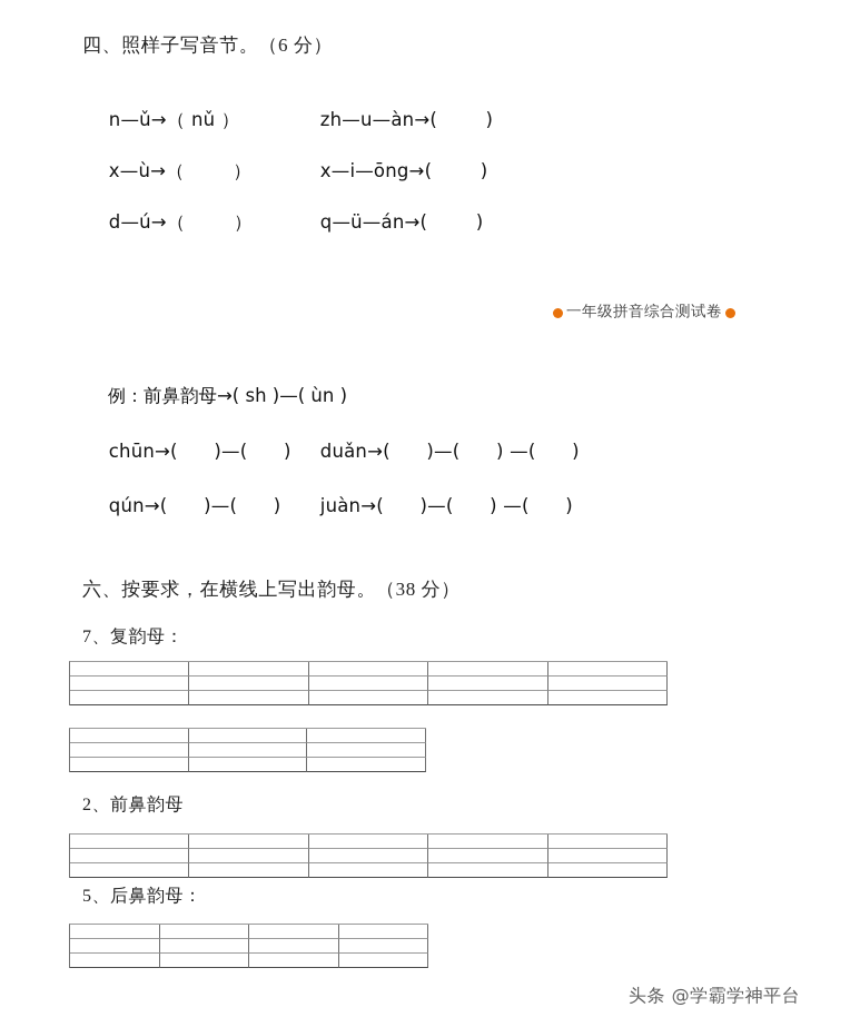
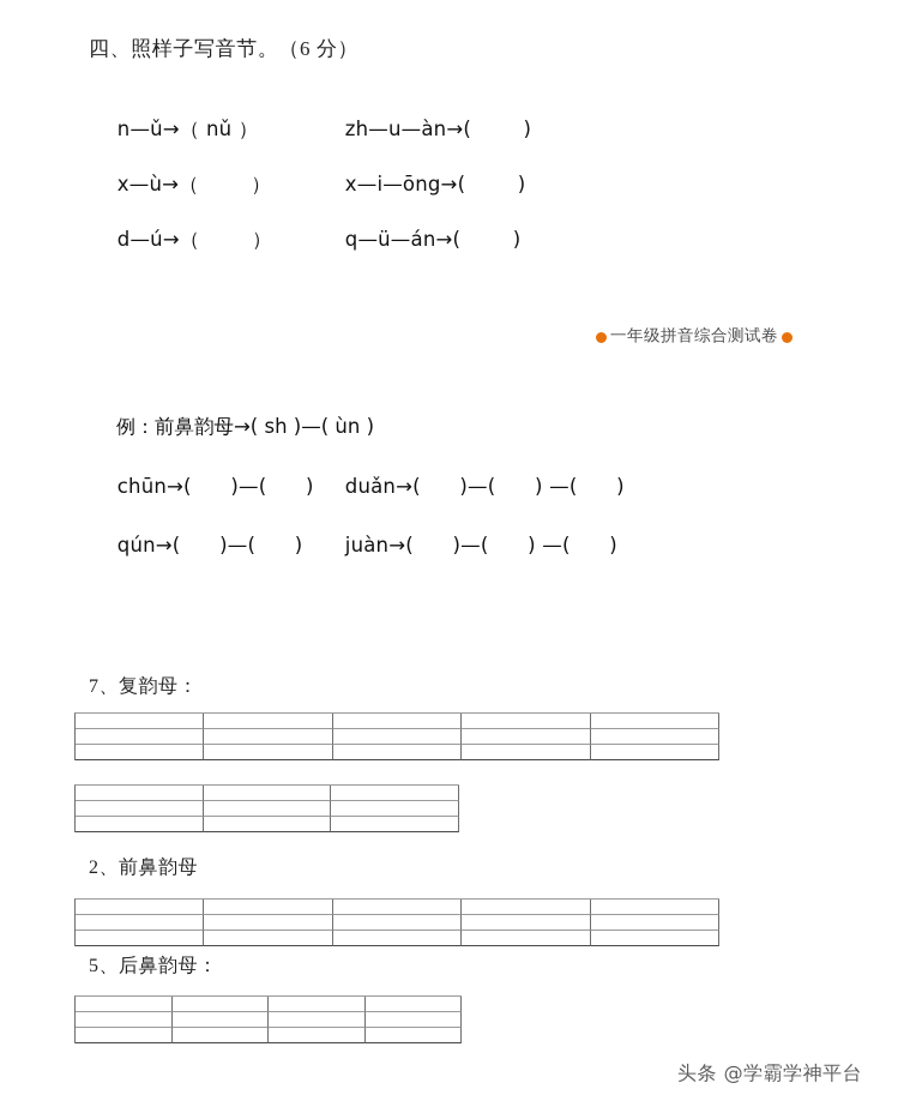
  四、照样子写音节。（6 分）
  n—ǔ→（ nǔ ） zh—u—àn→( )
  x—ù→（ ） x—i—ōng→( )
  d—ú→（ ） q—ü—án→( )
  一年级拼音综合测试卷
  例：前鼻韵母→( sh )—( ùn )
  chūn→( )—( ) duǎn→( )—( ) —( )
  qún→( )—( ) juàn→( )—( ) —( )
- 六、按要求，在横线上写出韵母。（38 分）
  7、复韵母：
  2、前鼻韵母
  5、后鼻韵母：
  头条 @学霸学神平台
